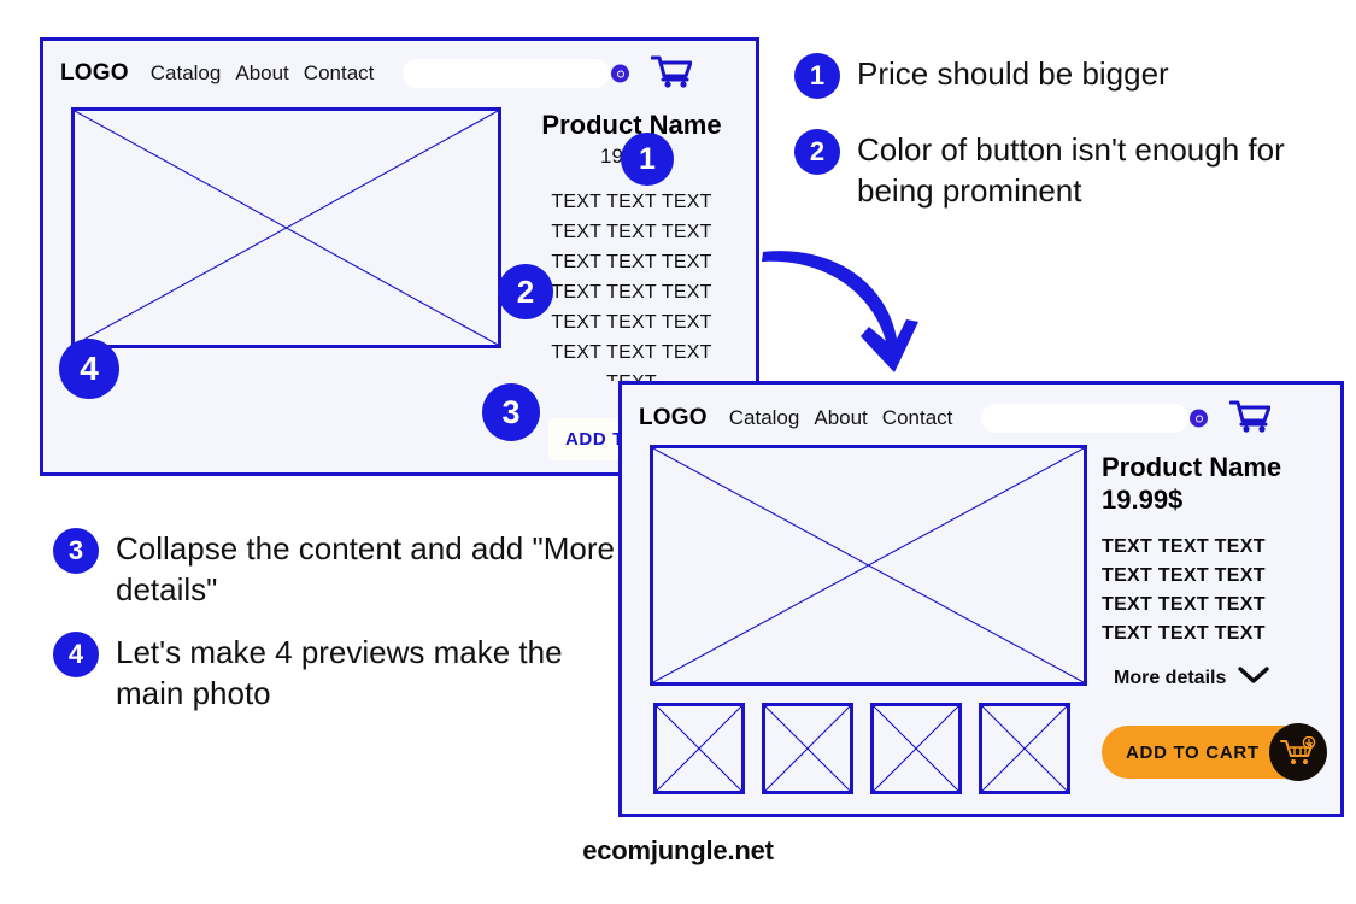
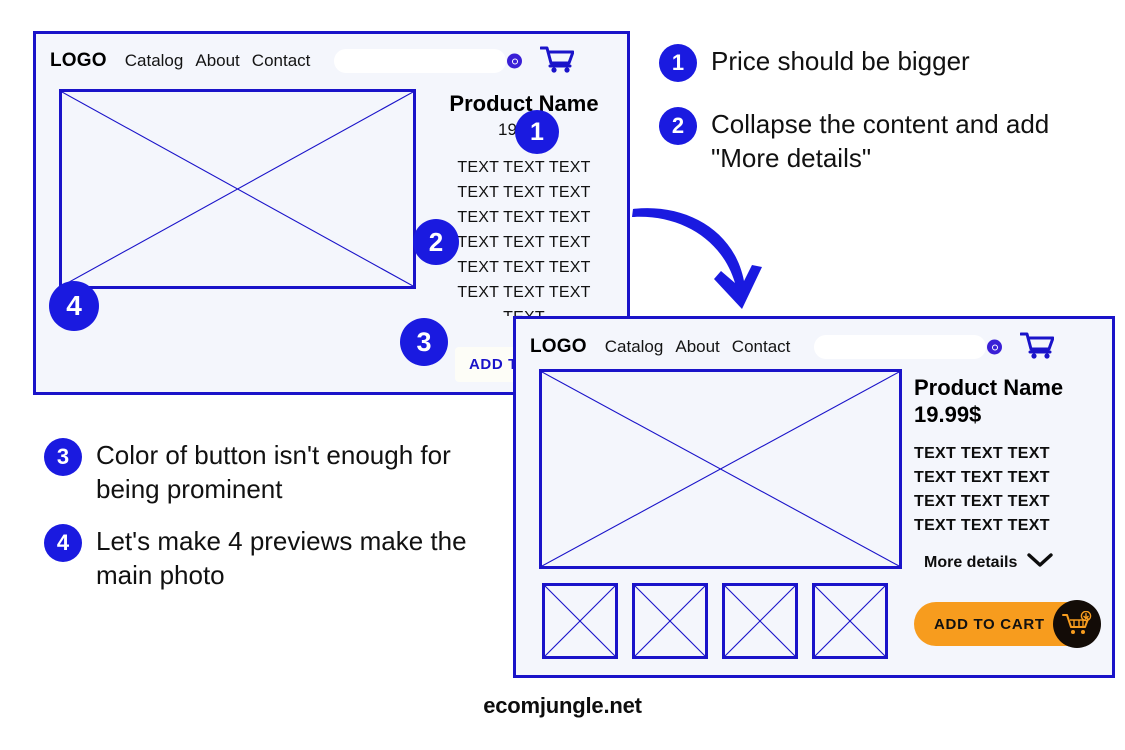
  LOGO
  Catalog
  About
  Contact
  Product Name
  TEXT TEXT TEXT
  TEXT TEXT TEXT
  TEXT TEXT TEXT
  TEXT TEXT TEXT
  TEXT TEXT TEXT
  TEXT TEXT TEXT
  1
  2
  3
  4
  LOGO
  Catalog
  About
  Contact
  Product Name
  19.99$
  TEXT TEXT TEXT
  TEXT TEXT TEXT
  TEXT TEXT TEXT
  TEXT TEXT TEXT
  More details
  ADD TO CART
  1
  Price should be bigger
  2
- Color of button isn't enough for being prominent
+ Collapse the content and add "More details"
  3
- Collapse the content and add "More details"
+ Color of button isn't enough for being prominent
  4
  Let's make 4 previews make the main photo
  ecomjungle.net
